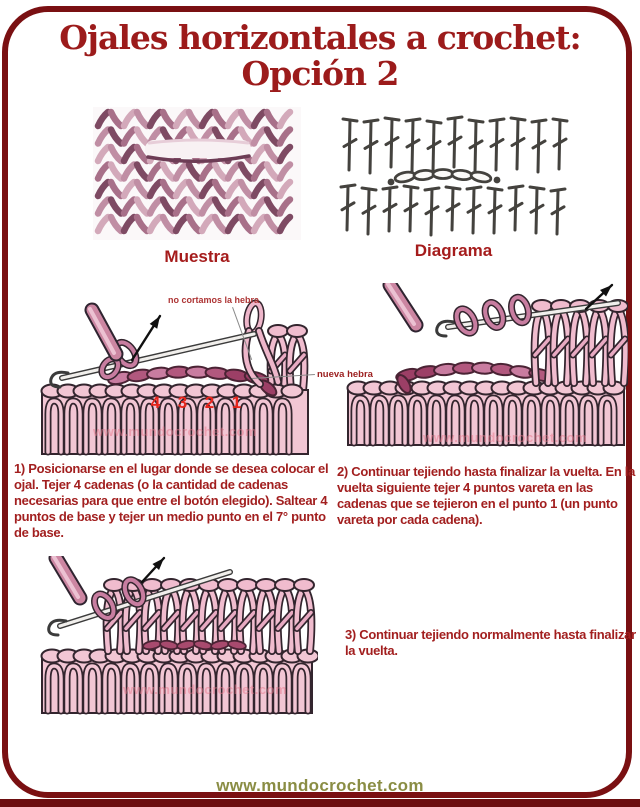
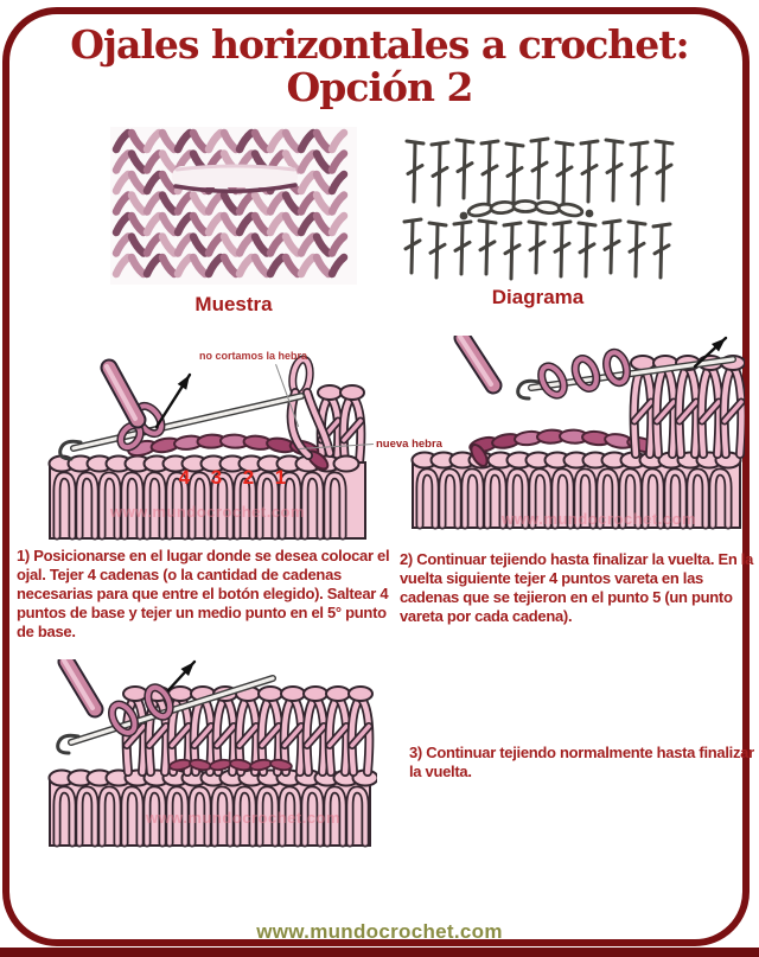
  Ojales horizontales a crochet: Opción 2
  Muestra
  Diagrama
  no cortamos la hebra
  4
  3
  2
  1
  www.mundocrochet.com
  nueva hebra
  www.mundocrochet.com
- 1) Posicionarse en el lugar donde se desea colocar el ojal. Tejer 4 cadenas (o la cantidad de cadenas necesarias para que entre el botón elegido). Saltear 4 puntos de base y tejer un medio punto en el 7° punto de base.
+ 1) Posicionarse en el lugar donde se desea colocar el ojal. Tejer 4 cadenas (o la cantidad de cadenas necesarias para que entre el botón elegido). Saltear 4 puntos de base y tejer un medio punto en el 5° punto de base.
- 2) Continuar tejiendo hasta finalizar la vuelta. En la vuelta siguiente tejer 4 puntos vareta en las cadenas que se tejieron en el punto 1 (un punto vareta por cada cadena).
+ 2) Continuar tejiendo hasta finalizar la vuelta. En la vuelta siguiente tejer 4 puntos vareta en las cadenas que se tejieron en el punto 5 (un punto vareta por cada cadena).
  www.mundocrochet.com
  3) Continuar tejiendo normalmente hasta finalizar la vuelta.
  www.mundocrochet.com
